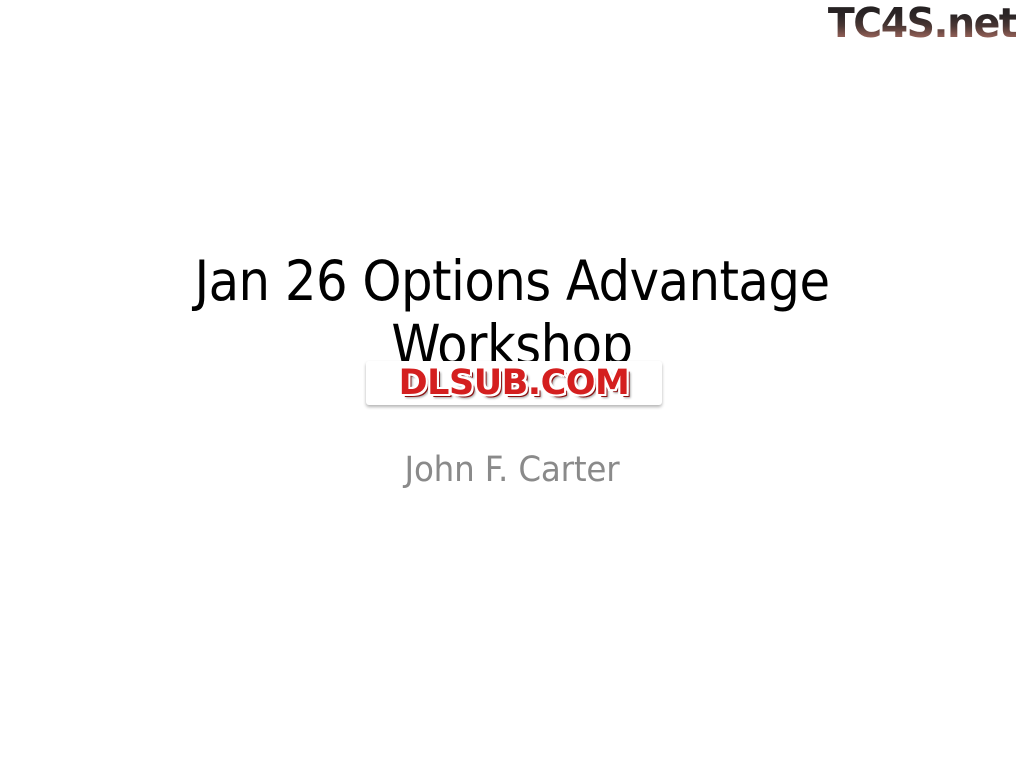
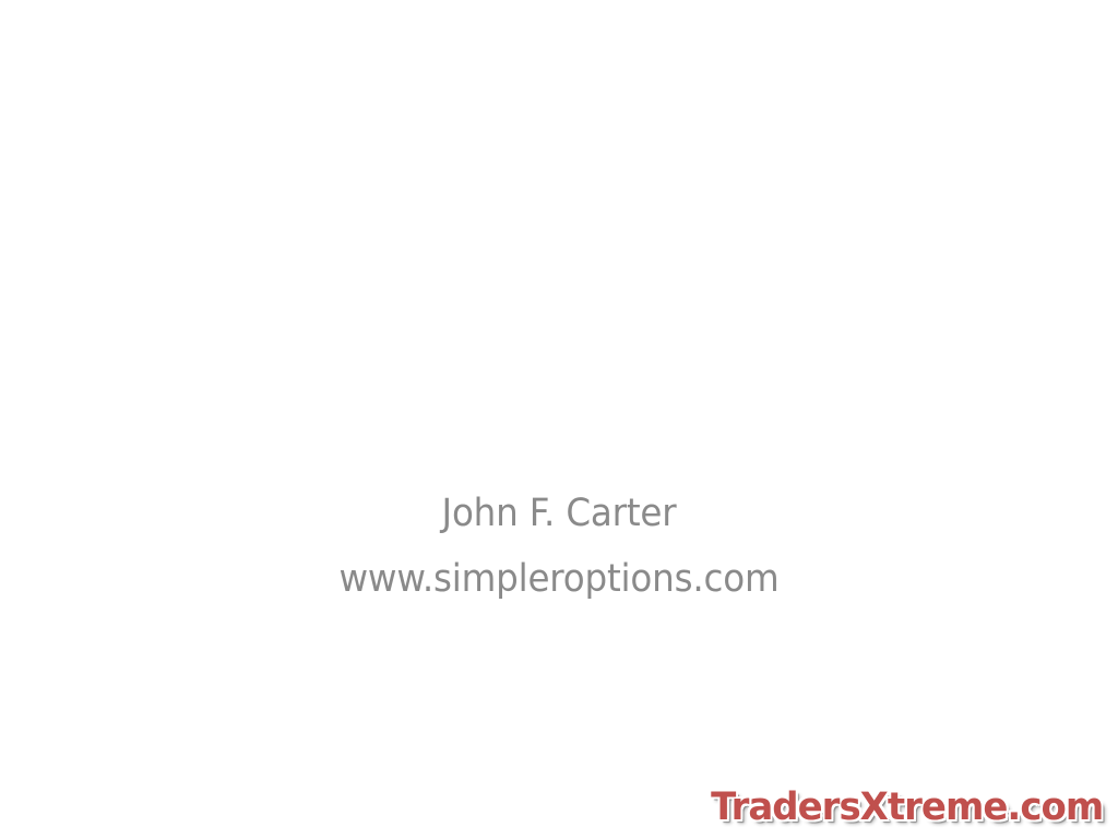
- TC4S.net
- Jan 26 Options Advantage Workshop
- DLSUB.COM
  John F. Carter
+ www.simpleroptions.com
+ TradersXtreme.com
